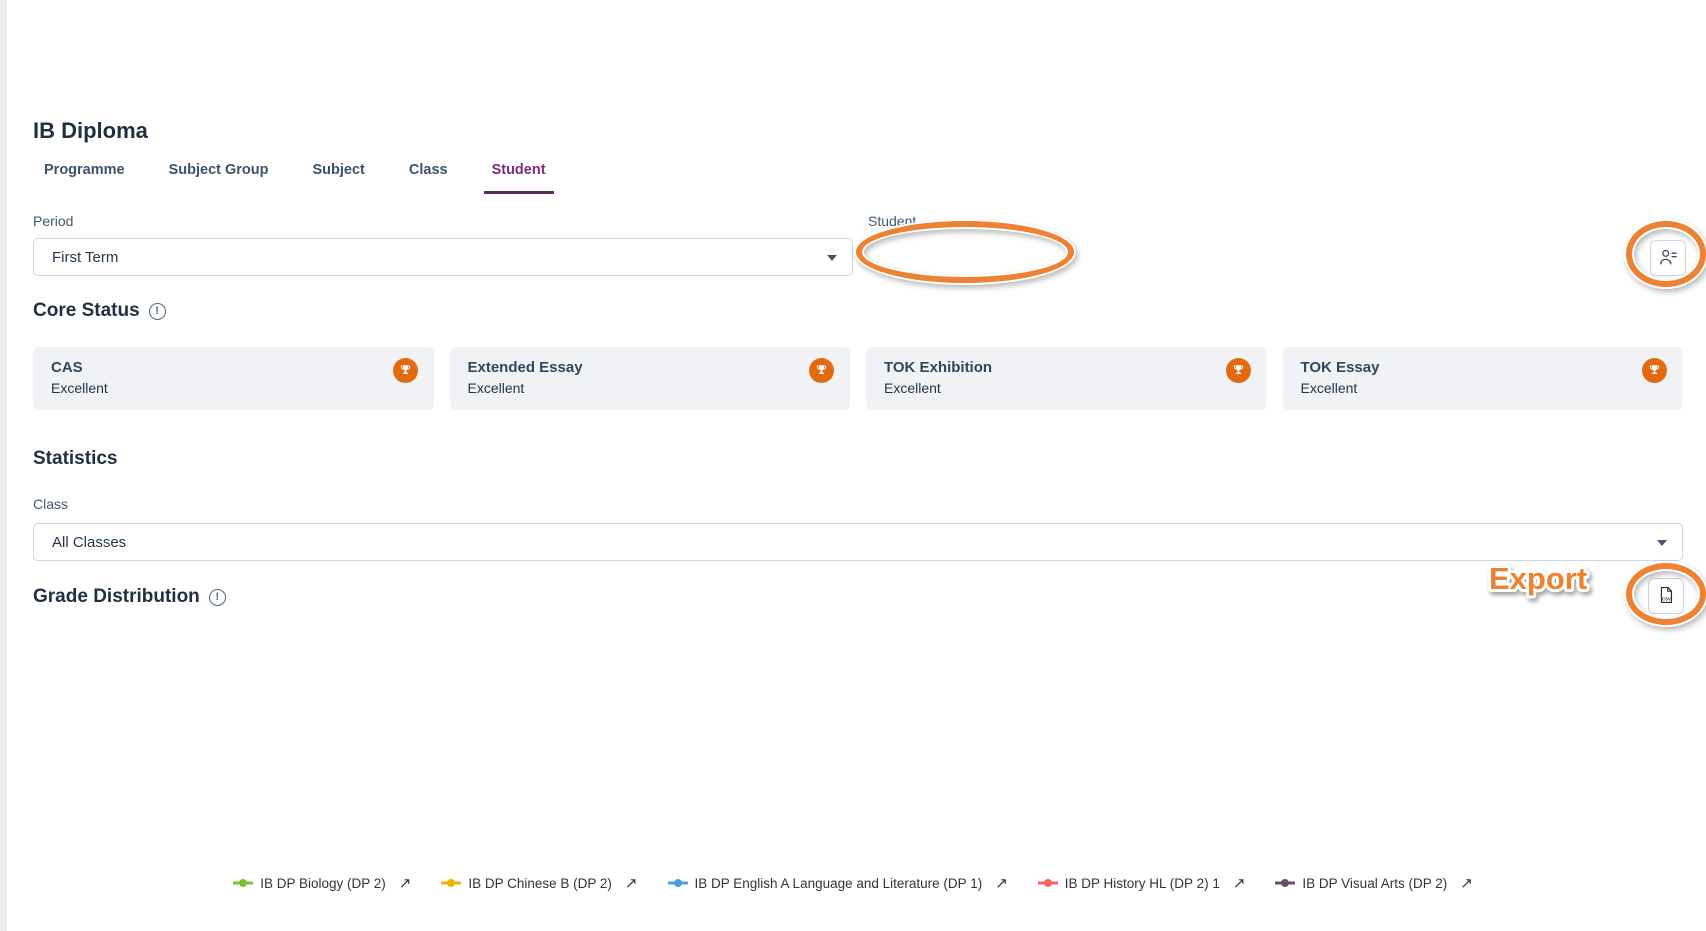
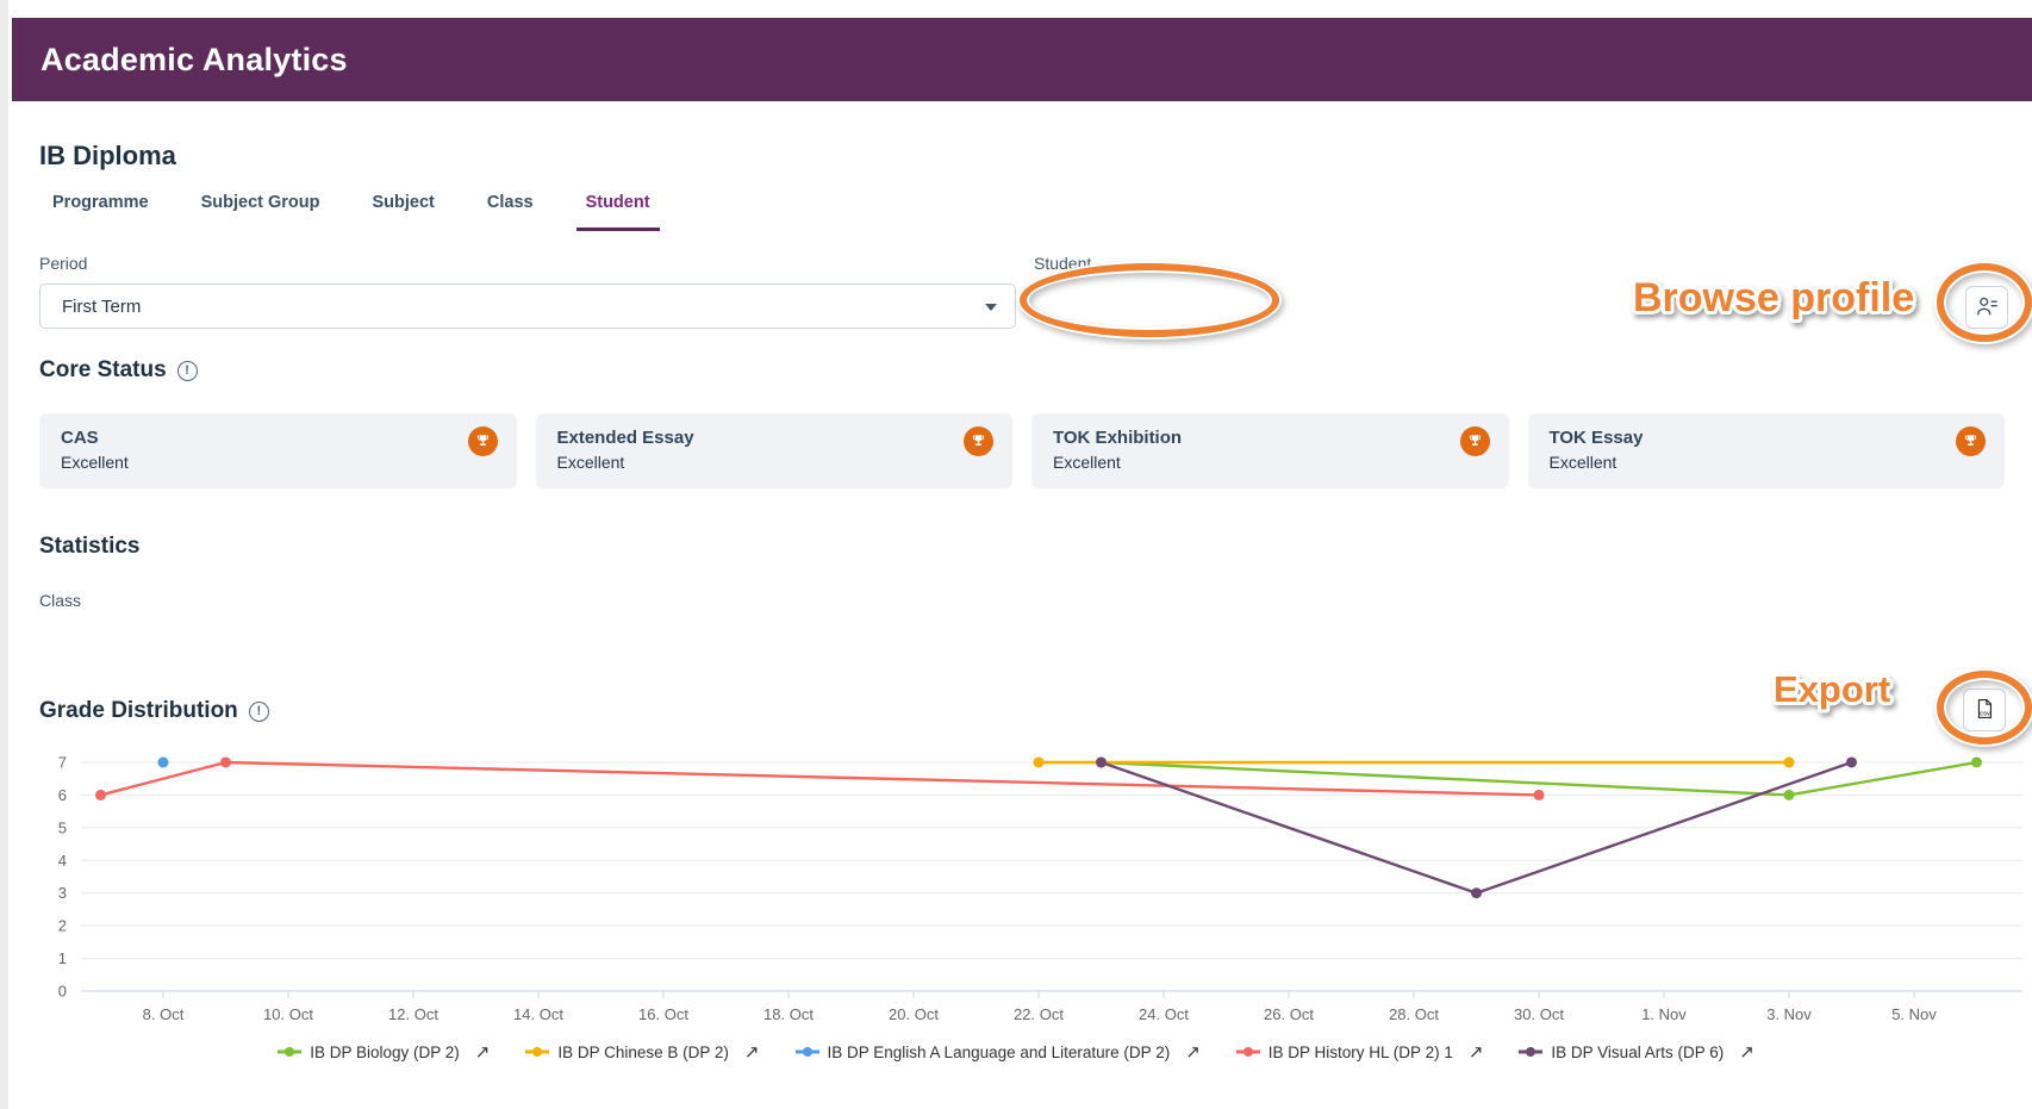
+ Academic Analytics
  IB Diploma
  Programme
  Subject Group
  Subject
  Class
  Student
  Period
  First Term
  Student
  Core Status
  CAS
  Excellent
  Extended Essay
  Excellent
  TOK Exhibition
  Excellent
  TOK Essay
  Excellent
  Statistics
  Class
- All Classes
  Grade Distribution
+ 0
+ 1
+ 2
+ 3
+ 4
+ 5
+ 6
+ 7
+ 8. Oct
+ 10. Oct
+ 12. Oct
+ 14. Oct
+ 16. Oct
+ 18. Oct
+ 20. Oct
+ 22. Oct
+ 24. Oct
+ 26. Oct
+ 28. Oct
+ 30. Oct
+ 1. Nov
+ 3. Nov
+ 5. Nov
  IB DP Biology (DP 2)
  ↗
  IB DP Chinese B (DP 2)
  ↗
- IB DP English A Language and Literature (DP 1)
+ IB DP English A Language and Literature (DP 2)
  ↗
  IB DP History HL (DP 2) 1
  ↗
- IB DP Visual Arts (DP 2)
+ IB DP Visual Arts (DP 6)
  ↗
+ Browse profile
  Export
